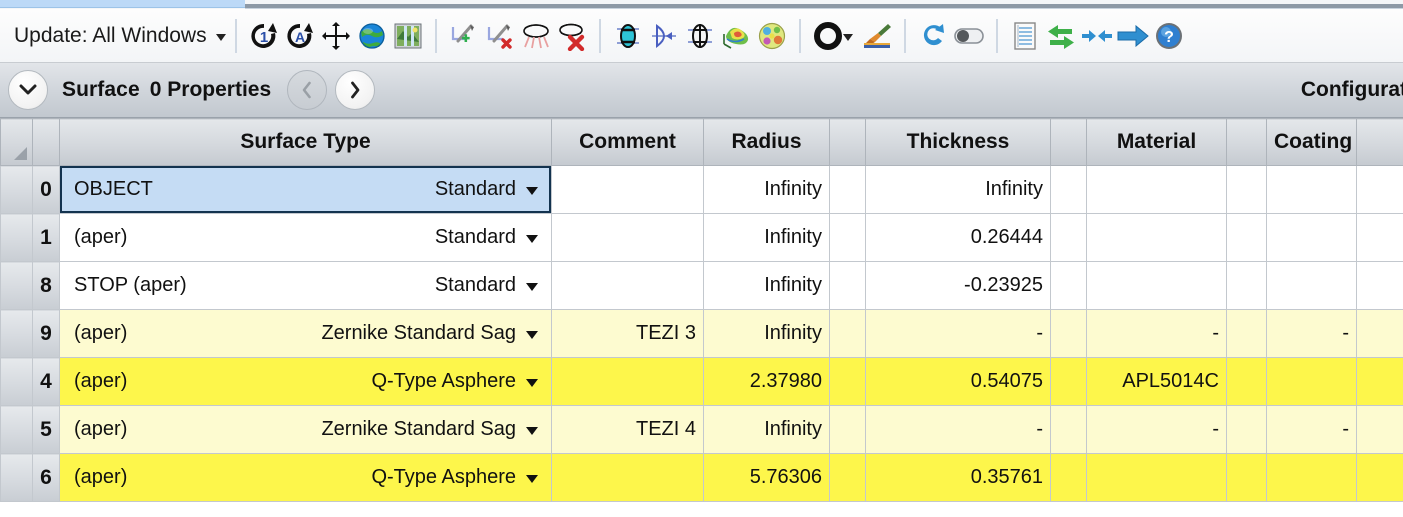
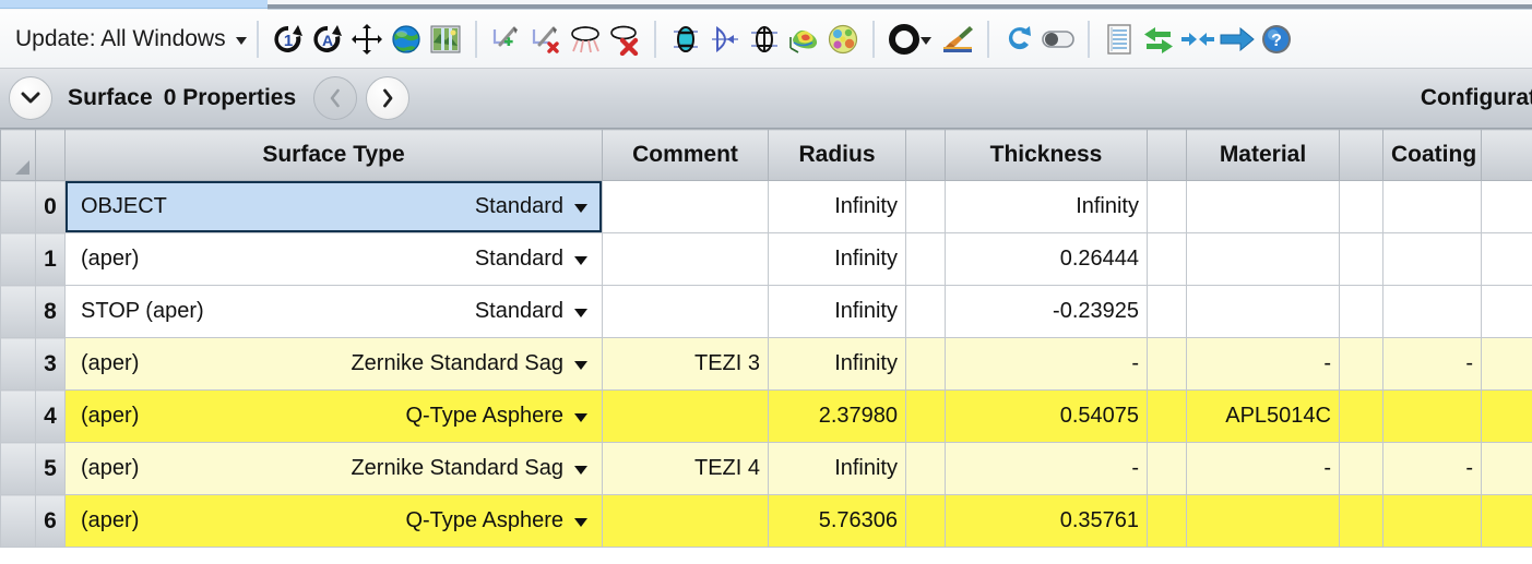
  Update: All Windows
  1
  A
  ?
  Surface
  0 Properties
  Configura
  		Surface Type	Comment	Radius		Thickness		Material		Coating
  	0	OBJECT Standard		Infinity		Infinity
  	1	(aper) Standard		Infinity		0.26444
  	8	STOP (aper) Standard		Infinity		-0.23925
- 	9	(aper) Zernike Standard Sag	TEZI 3	Infinity		-		-		-
+ 	3	(aper) Zernike Standard Sag	TEZI 3	Infinity		-		-		-
  	4	(aper) Q-Type Asphere		2.37980		0.54075		APL5014C
  	5	(aper) Zernike Standard Sag	TEZI 4	Infinity		-		-		-
  	6	(aper) Q-Type Asphere		5.76306		0.35761
